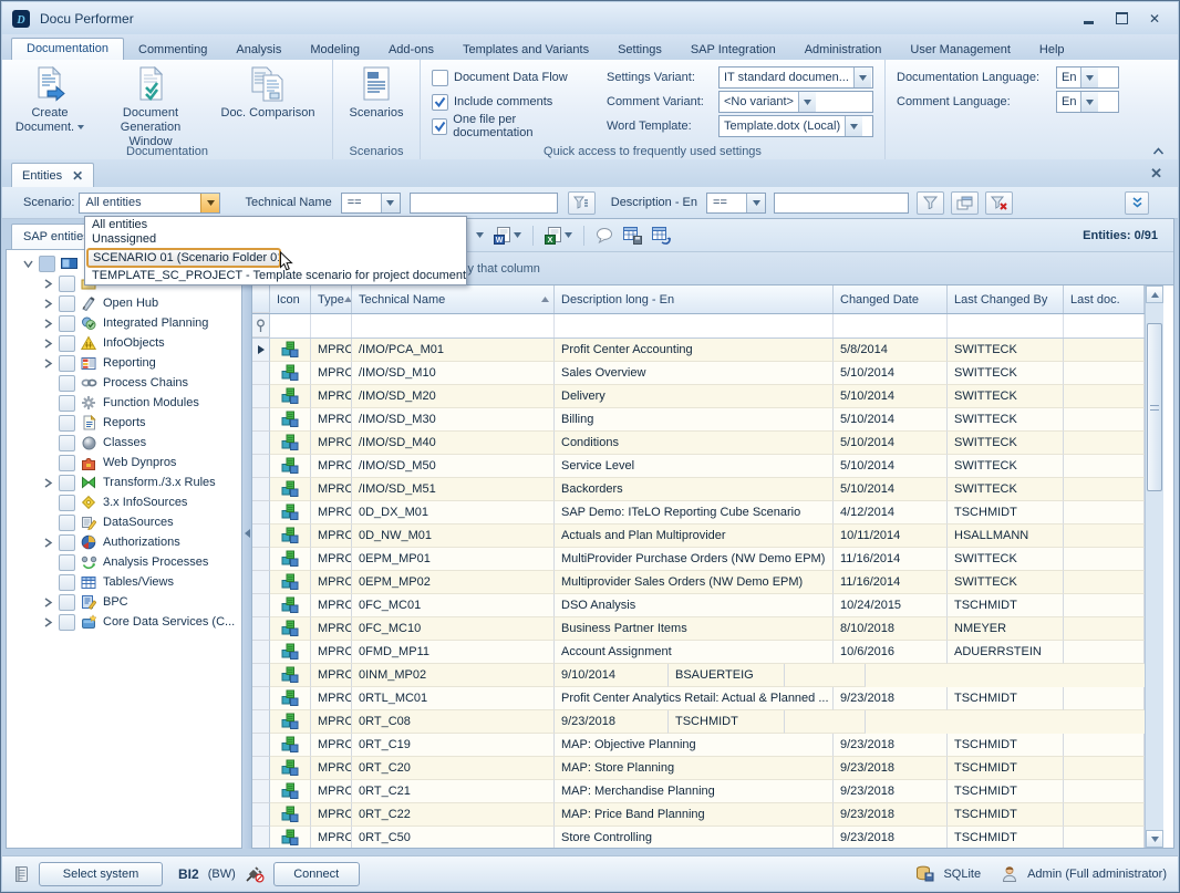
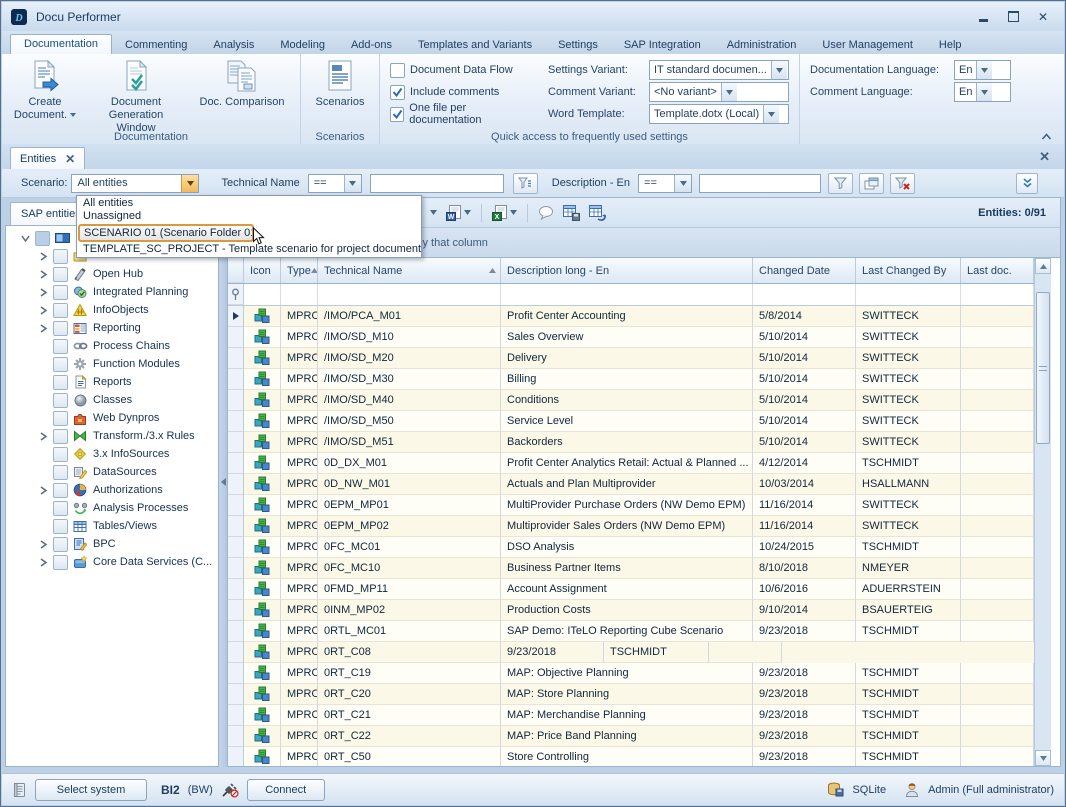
  D
  Docu Performer
  ✕
  Documentation
  Commenting
  Analysis
  Modeling
  Add-ons
  Templates and Variants
  Settings
  SAP Integration
  Administration
  User Management
  Help
  Create Document.
  Document Generation Window
  Doc. Comparison
  Documentation
  Scenarios
  Scenarios
  Document Data Flow
  Include comments
  One file per documentation
  Settings Variant:
  IT standard documen...
  Comment Variant:
  <No variant>
  Word Template:
  Template.dotx (Local)
  Quick access to frequently used settings
  Documentation Language:
  En
  Comment Language:
  En
  Entities
  ✕
  ✕
  Scenario:
  All entities
  Technical Name
  ==
  Description - En
  ==
  SAP entitie
  Open Hub
  Integrated Planning
  InfoObjects
  Reporting
  Process Chains
  Function Modules
  Reports
  Classes
  Web Dynpros
  Transform./3.x Rules
  3.x InfoSources
  DataSources
  Authorizations
  Analysis Processes
  Tables/Views
  BPC
  Core Data Services (C...
  Entities: 0/91
  Icon
  Type
  Technical Name
  Description long - En
  Changed Date
  Last Changed By
  Last doc.
  MPRO
  /IMO/PCA_M01
  Profit Center Accounting
  5/8/2014
  SWITTECK
  MPRO
  /IMO/SD_M10
  Sales Overview
  5/10/2014
  SWITTECK
  MPRO
  /IMO/SD_M20
  Delivery
  5/10/2014
  SWITTECK
  MPRO
  /IMO/SD_M30
  Billing
  5/10/2014
  SWITTECK
  MPRO
  /IMO/SD_M40
  Conditions
  5/10/2014
  SWITTECK
  MPRO
  /IMO/SD_M50
  Service Level
  5/10/2014
  SWITTECK
  MPRO
  /IMO/SD_M51
  Backorders
  5/10/2014
  SWITTECK
  MPRO
  0D_DX_M01
- SAP Demo: ITeLO Reporting Cube Scenario
+ Profit Center Analytics Retail: Actual & Planned ...
  4/12/2014
  TSCHMIDT
  MPRO
  0D_NW_M01
  Actuals and Plan Multiprovider
- 10/11/2014
+ 10/03/2014
  HSALLMANN
  MPRO
  0EPM_MP01
  MultiProvider Purchase Orders (NW Demo EPM)
  11/16/2014
  SWITTECK
  MPRO
  0EPM_MP02
  Multiprovider Sales Orders (NW Demo EPM)
  11/16/2014
  SWITTECK
  MPRO
  0FC_MC01
  DSO Analysis
  10/24/2015
  TSCHMIDT
  MPRO
  0FC_MC10
  Business Partner Items
  8/10/2018
  NMEYER
  MPRO
  0FMD_MP11
  Account Assignment
  10/6/2016
  ADUERRSTEIN
  MPRO
  0INM_MP02
+ Production Costs
  9/10/2014
  BSAUERTEIG
  MPRO
  0RTL_MC01
- Profit Center Analytics Retail: Actual & Planned ...
+ SAP Demo: ITeLO Reporting Cube Scenario
  9/23/2018
  TSCHMIDT
  MPRO
  0RT_C08
  9/23/2018
  TSCHMIDT
  MPRO
  0RT_C19
  MAP: Objective Planning
  9/23/2018
  TSCHMIDT
  MPRO
  0RT_C20
  MAP: Store Planning
  9/23/2018
  TSCHMIDT
  MPRO
  0RT_C21
  MAP: Merchandise Planning
  9/23/2018
  TSCHMIDT
  MPRO
  0RT_C22
  MAP: Price Band Planning
  9/23/2018
  TSCHMIDT
  MPRO
  0RT_C50
  Store Controlling
  9/23/2018
  TSCHMIDT
  All entities
  Unassigned
  SCENARIO 01 (Scenario Folder 0
  TEMPLATE_SC_PROJECT - Template scenario for project document
  Select system
  BI2
  (BW)
  Connect
  SQLite
  Admin (Full administrator)
